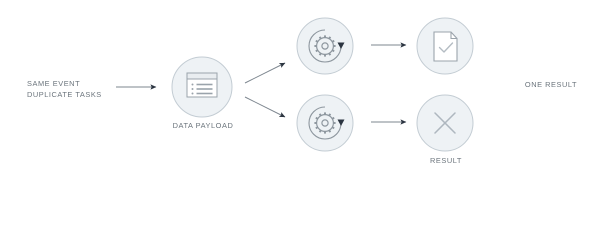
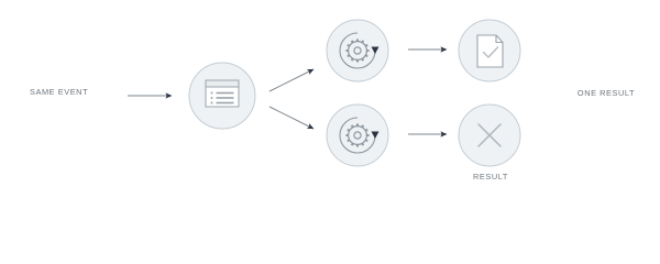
  SAME EVENT
- DUPLICATE TASKS
- DATA PAYLOAD
  RESULT
  ONE RESULT
